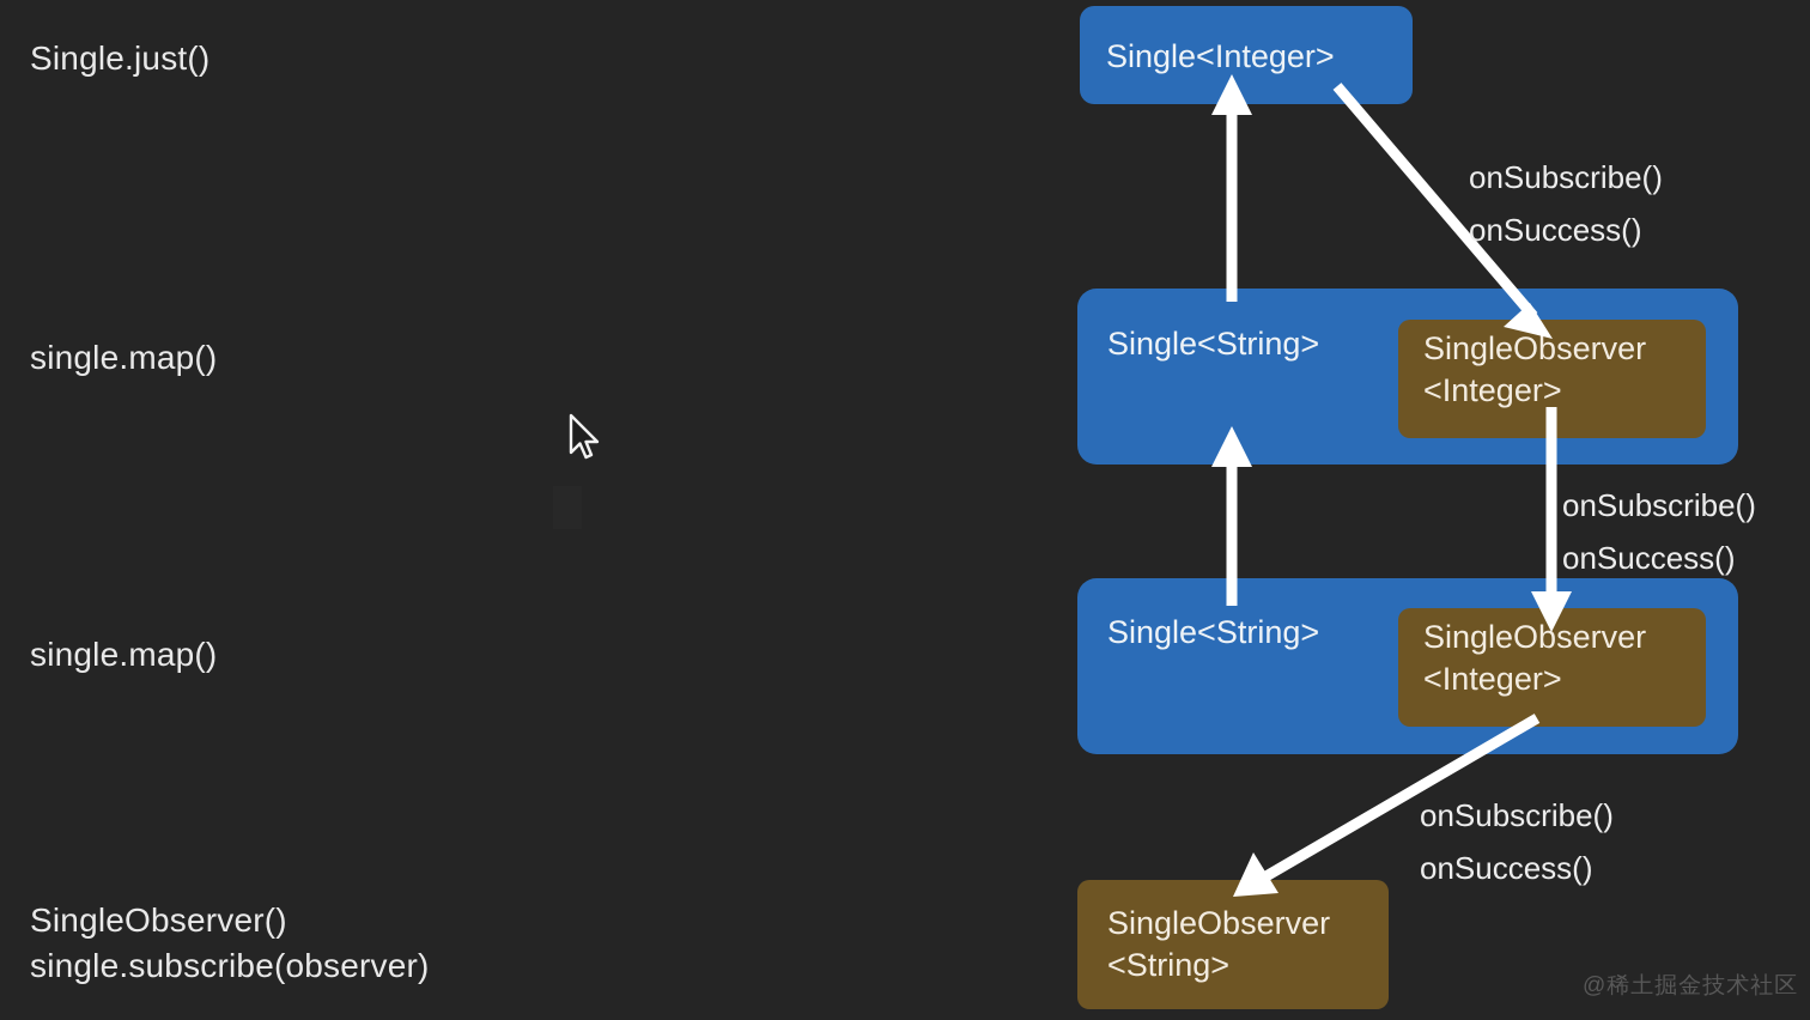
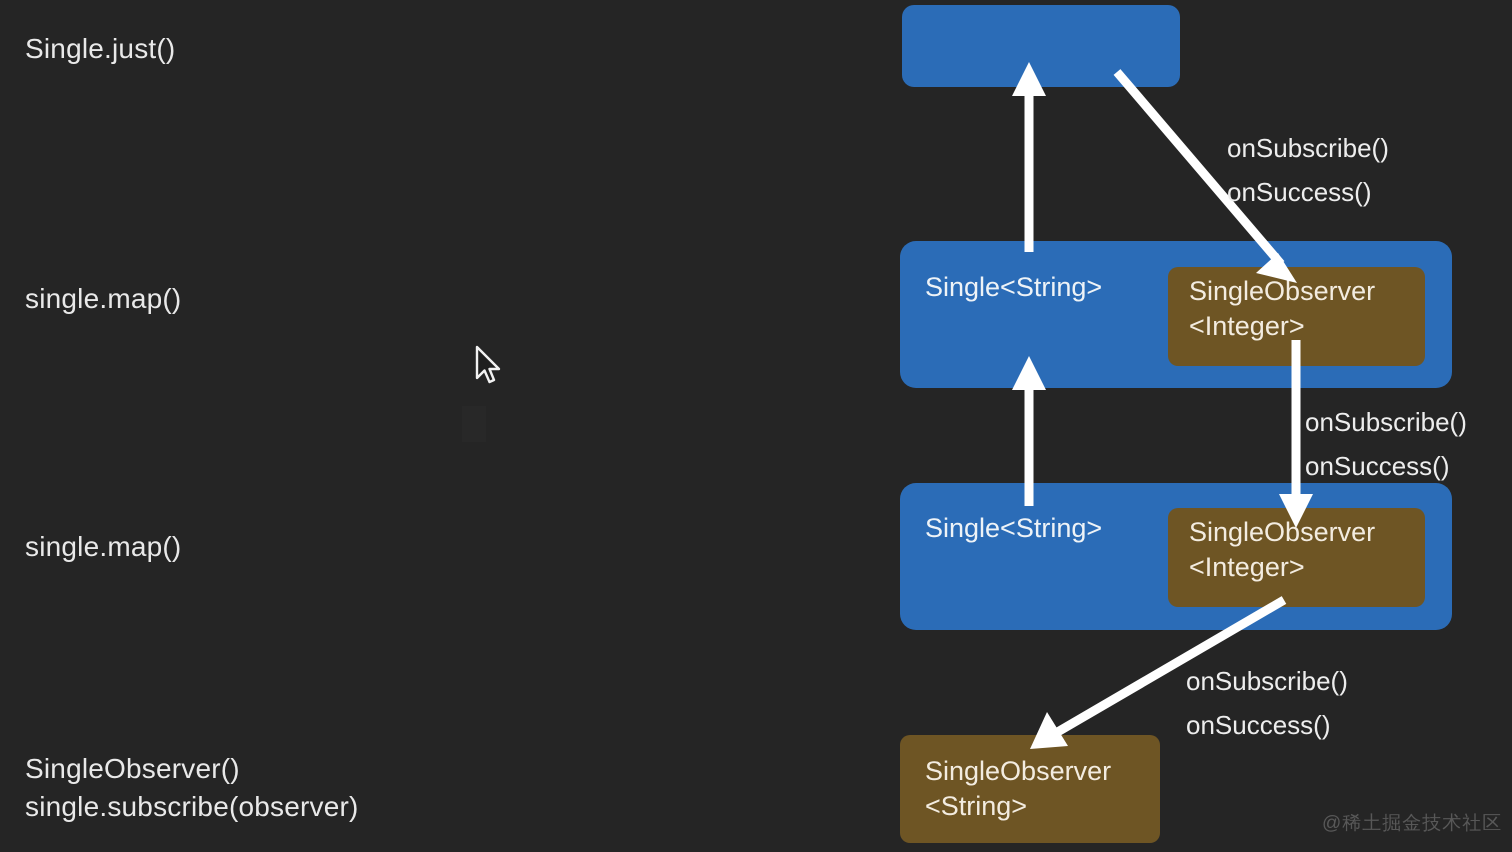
  Single.just()
  single.map()
  single.map()
  SingleObserver()
  single.subscribe(observer)
- Single<Integer>
  Single<String>
  SingleObserver
  <Integer>
  Single<String>
  SingleObserver
  <Integer>
  SingleObserver
  <String>
  onSubscribe()
  onSuccess()
  onSubscribe()
  onSuccess()
  onSubscribe()
  onSuccess()
  @稀土掘金技术社区
